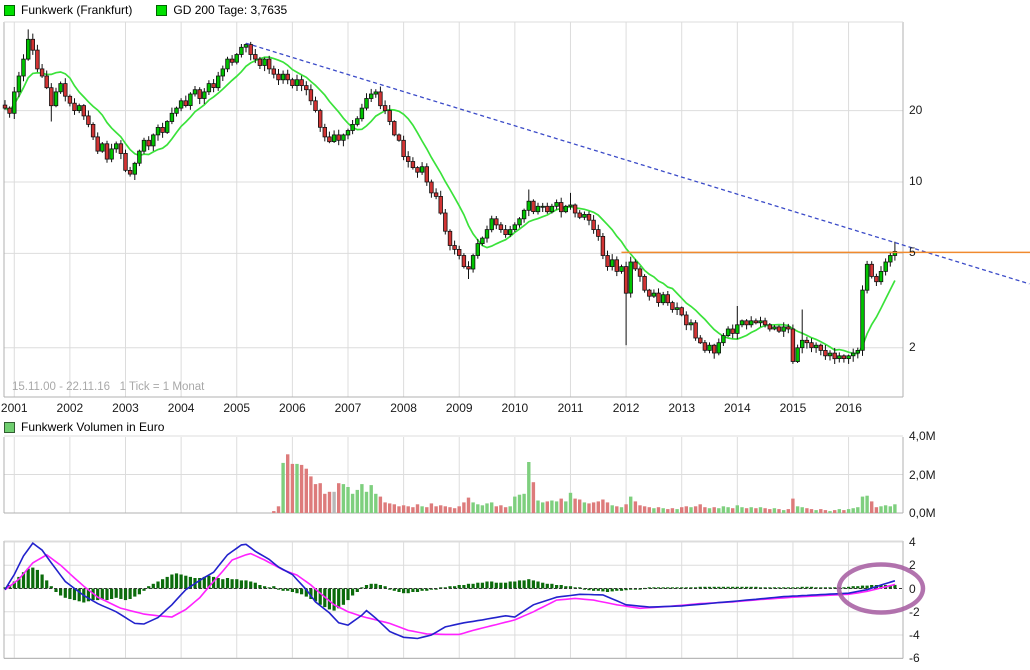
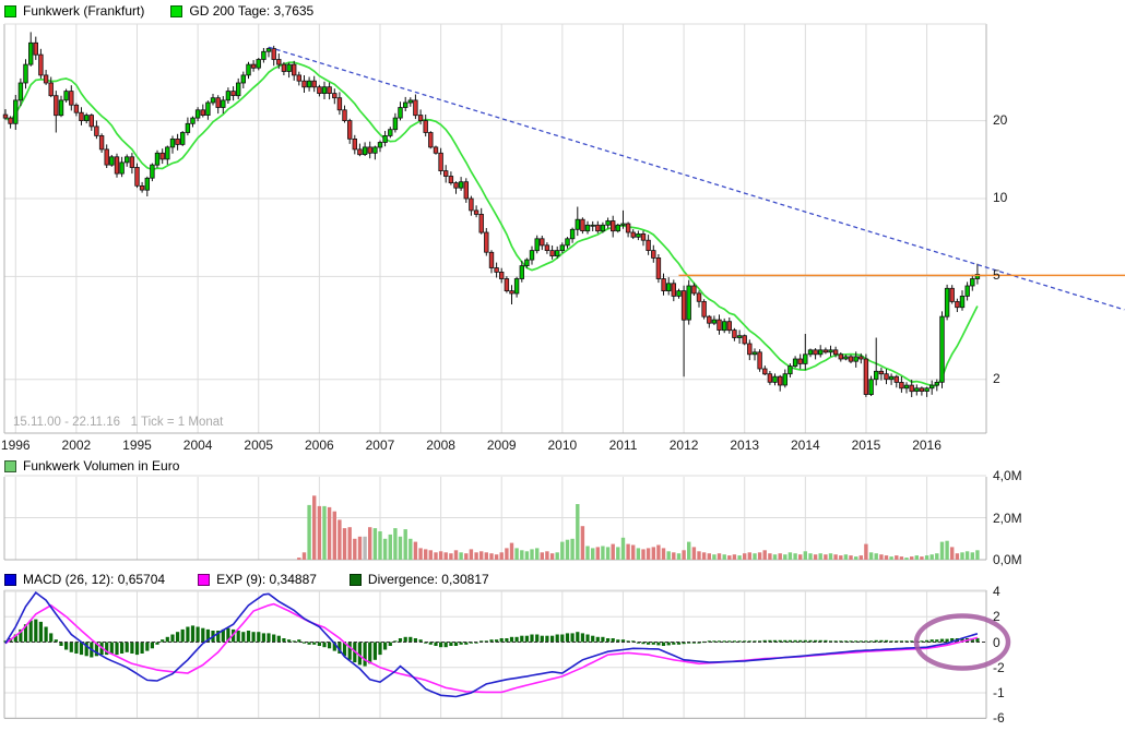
  Funkwerk (Frankfurt)
  GD 200 Tage: 3,7635
  15.11.00 - 22.11.16 1 Tick = 1 Monat
  Funkwerk Volumen in Euro
+ MACD (26, 12): 0,65704
+ EXP (9): 0,34887
+ Divergence: 0,30817
  20
  10
  5
  2
  4,0M
  2,0M
  0,0M
  4
  2
  0
  -2
- -4
+ -1
  -6
- 2001
+ 1996
  2002
- 2003
+ 1995
  2004
  2005
  2006
  2007
  2008
  2009
  2010
  2011
  2012
  2013
  2014
  2015
  2016
